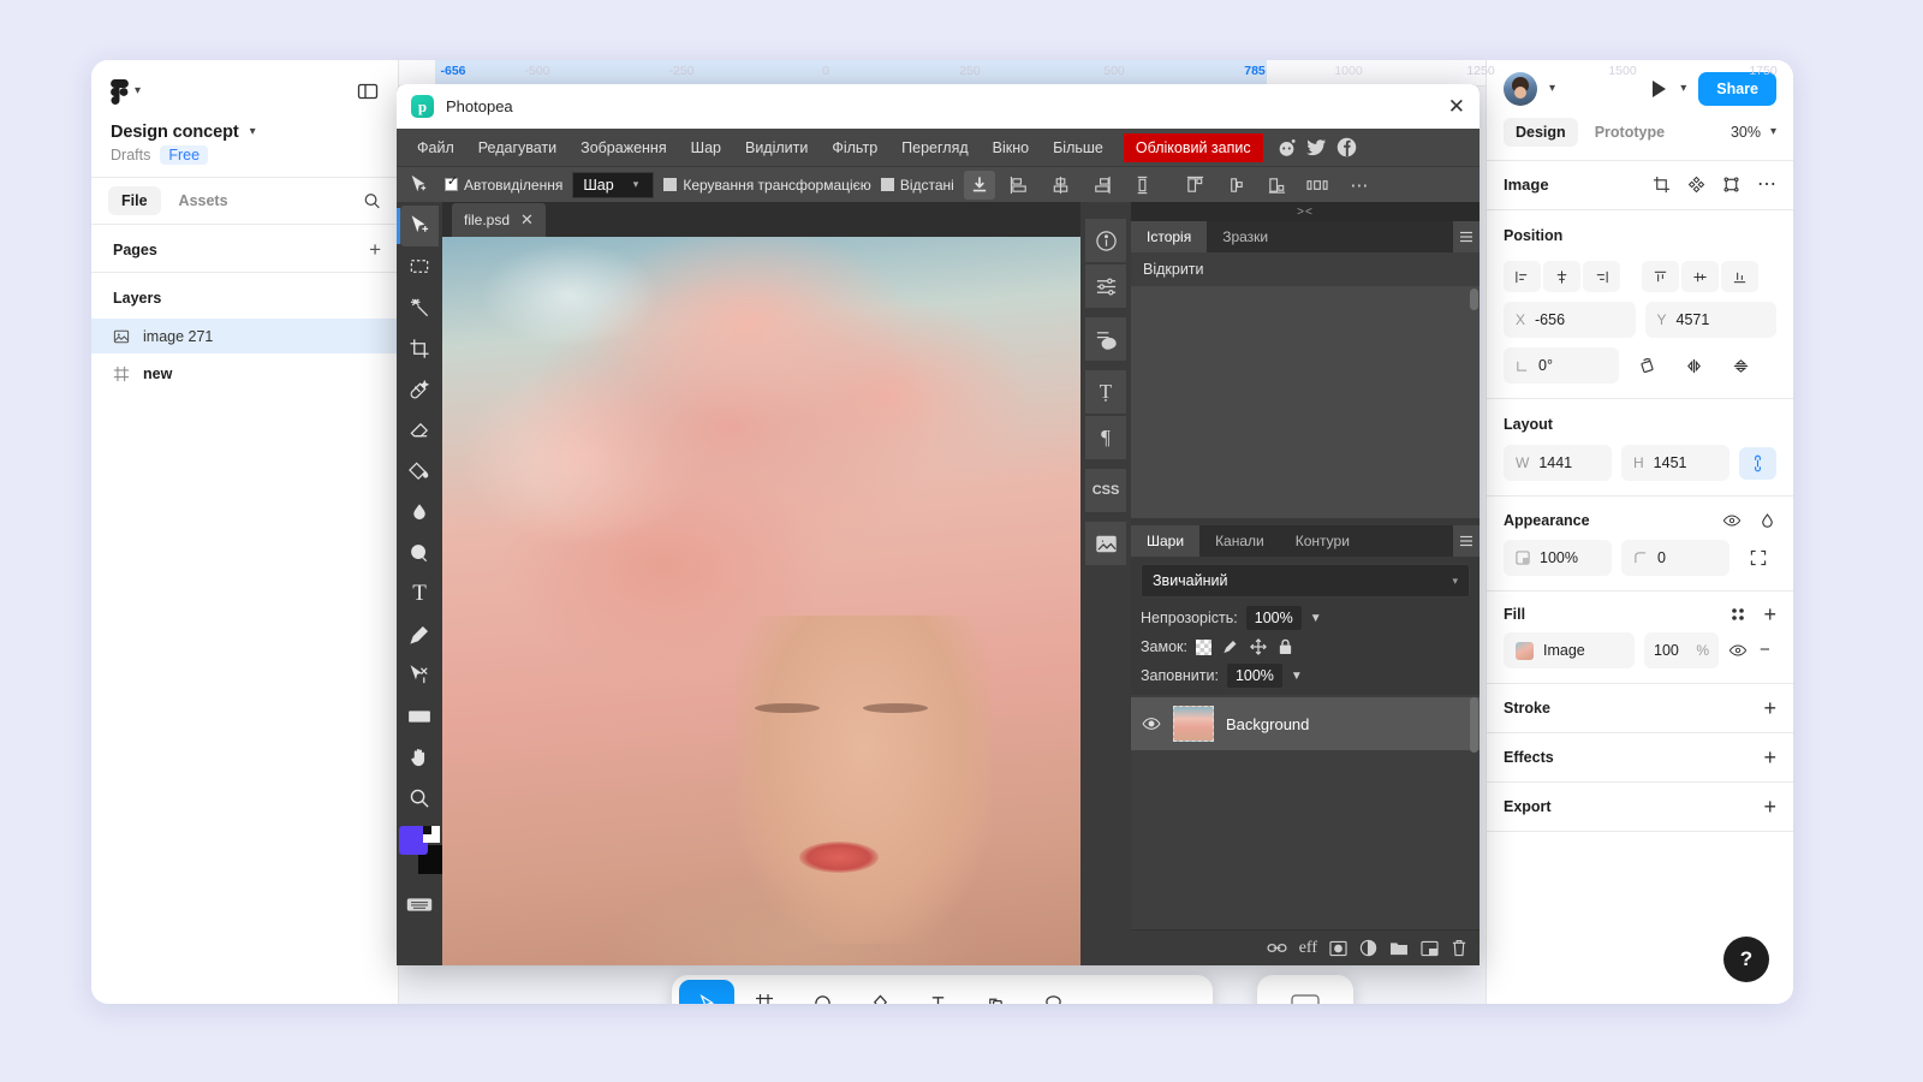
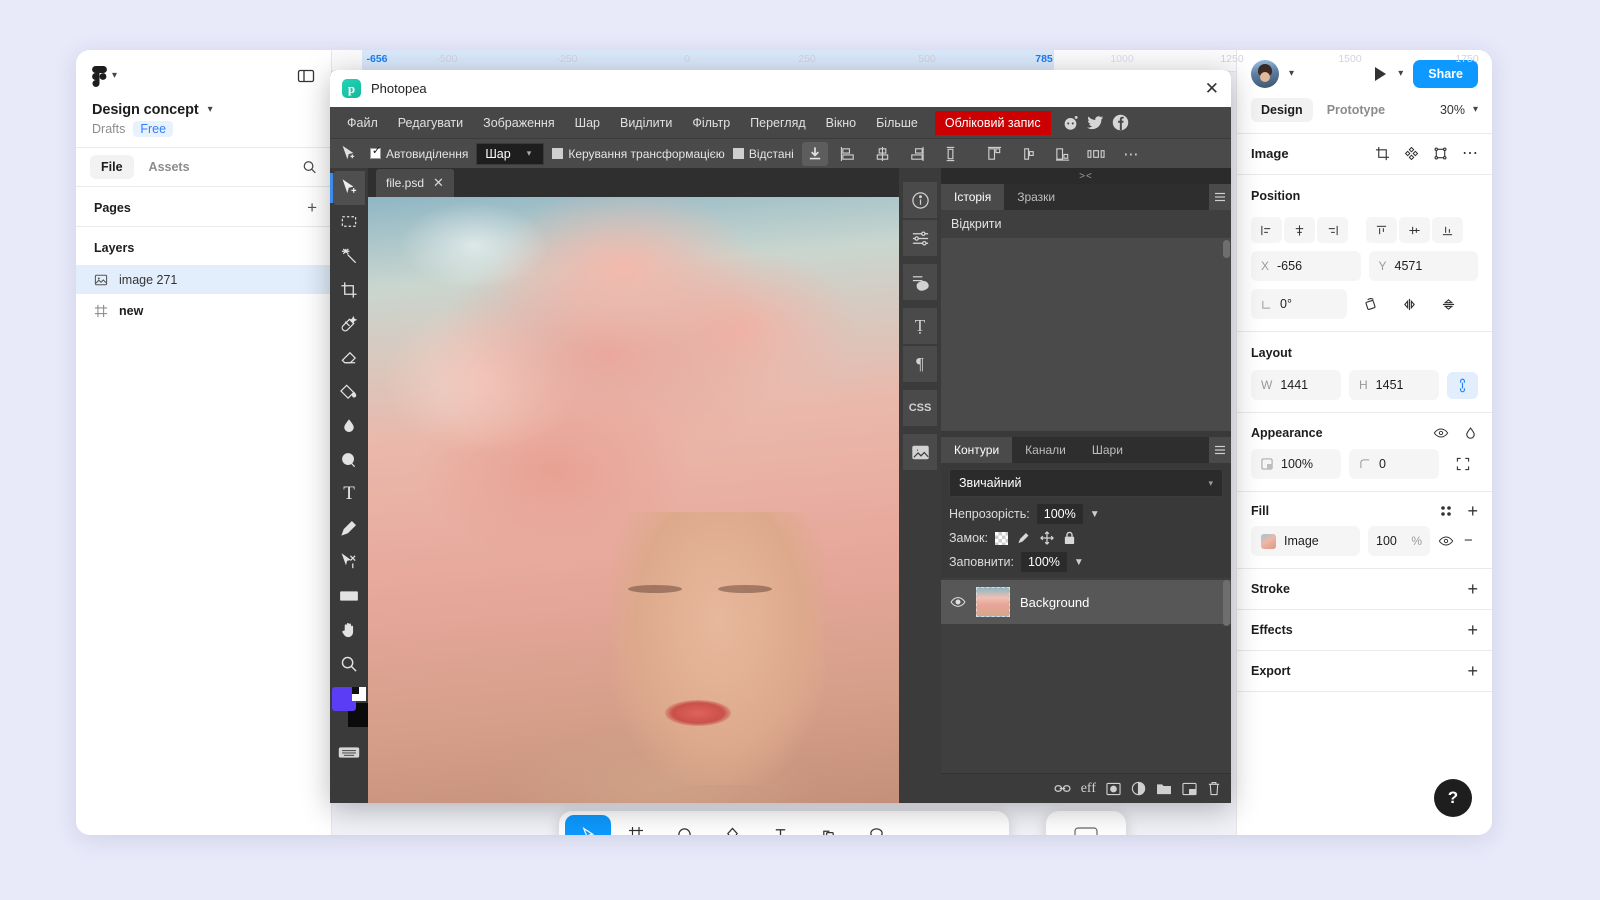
  ▾
  Design concept
  ▾
  Drafts
  Free
  File
  Assets
  Pages
  +
  Layers
  image 271
  new
  -656
  -500
  -250
  0
  250
  500
  785
  1000
  1250
  1500
  1750
  ▾
  ▾
  Share
  Design
  Prototype
  30%
  ▾
  Image
  ⋯
  Position
  X
  -656
  Y
  4571
  0°
  Layout
  W
  1441
  H
  1451
  Appearance
  100%
  0
  Fill
  +
  Image
  100
  %
  −
  Stroke
  +
  Effects
  +
  Export
  +
  ?
  p
  Photopea
  ✕
  Файл
  Редагувати
  Зображення
  Шар
  Виділити
  Фільтр
  Перегляд
  Вікно
  Більше
  Обліковий запис
  Автовиділення
  Шар
  ▾
  Керування трансформацією
  Відстані
  ⋯
  T
  file.psd
  ✕
  Ṭ
  ¶
  CSS
  ><
  Історія
  Зразки
  Відкрити
- Шари
+ Контури
  Канали
- Контури
+ Шари
  Звичайний
  ▾
  Непрозорість:
  100%
  ▼
  Замок:
  Заповнити:
  100%
  ▼
  Background
  eff
